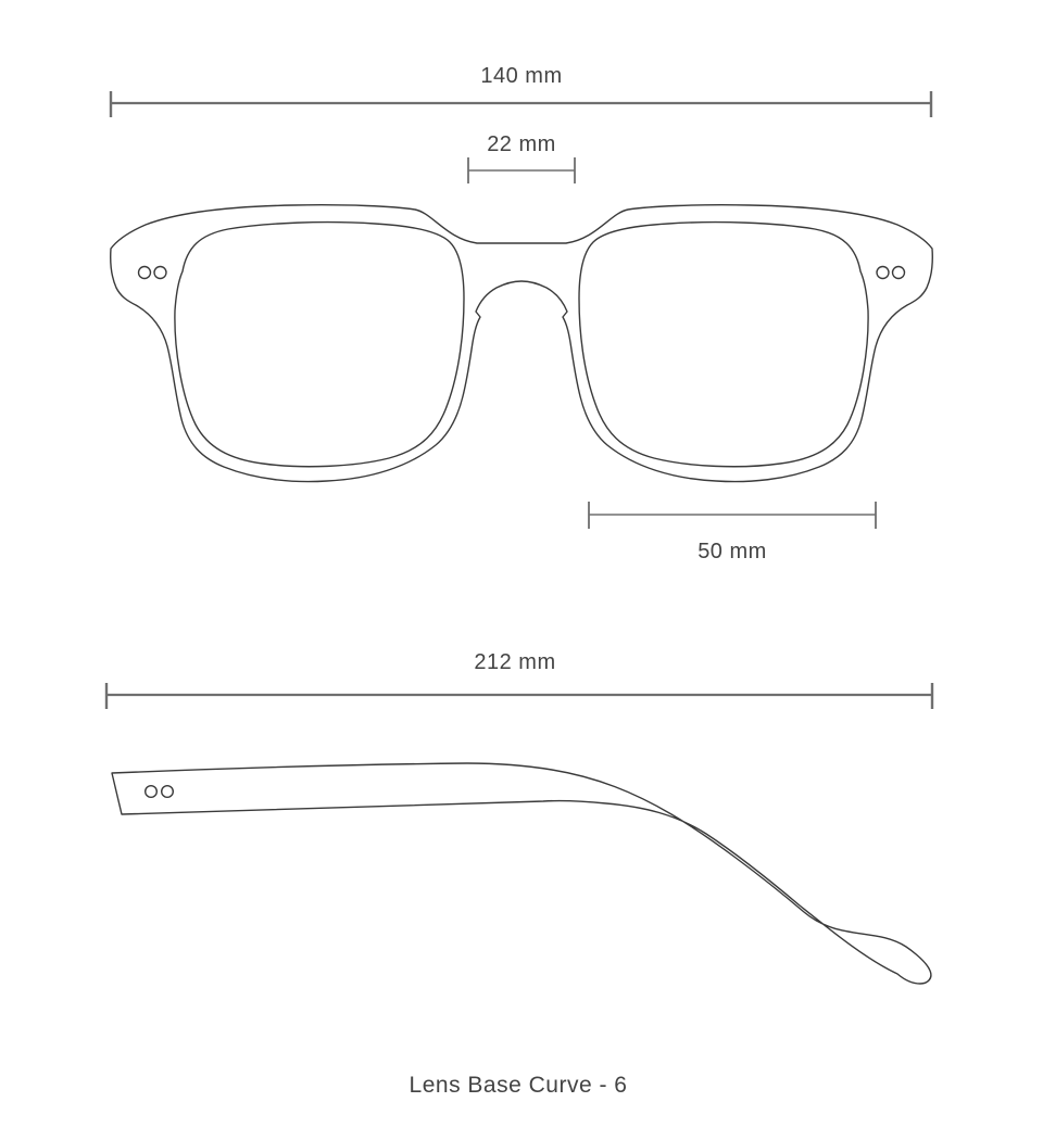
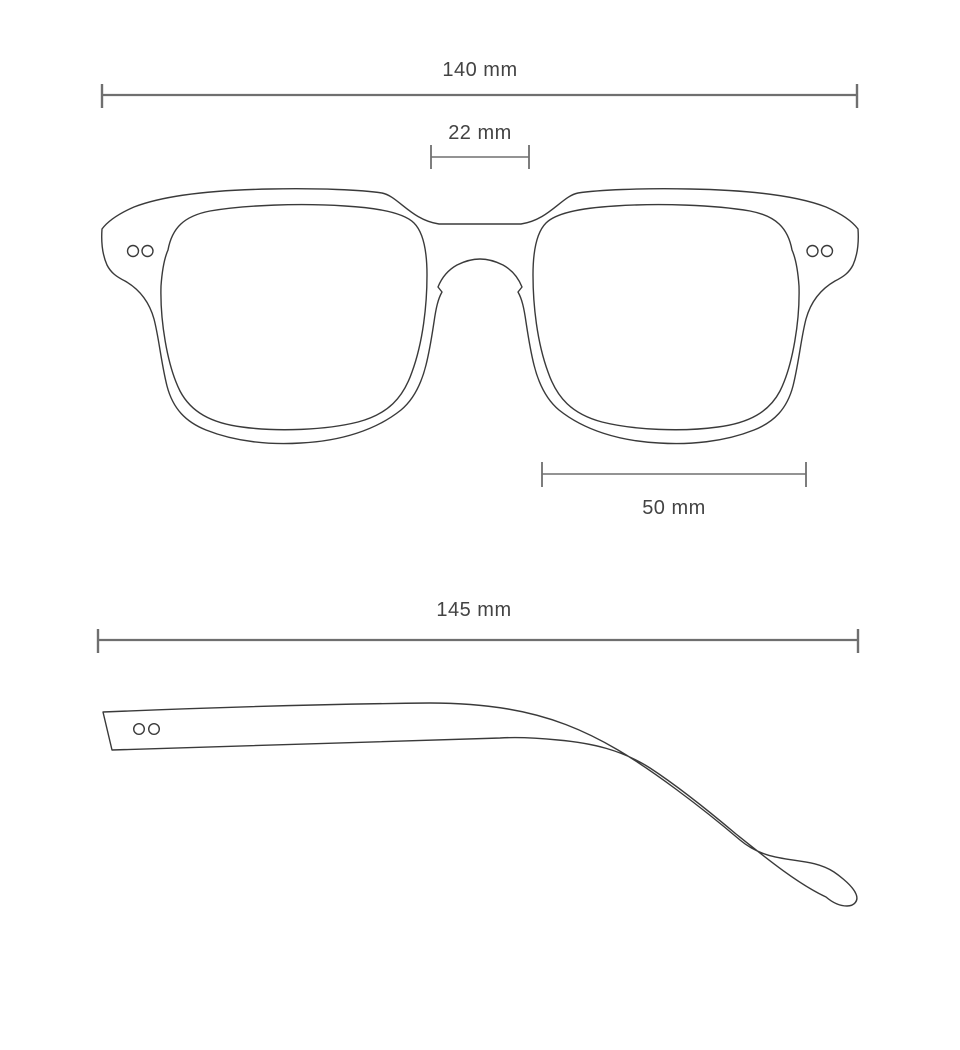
  140 mm
  22 mm
  50 mm
- 212 mm
+ 145 mm
- Lens Base Curve - 6
